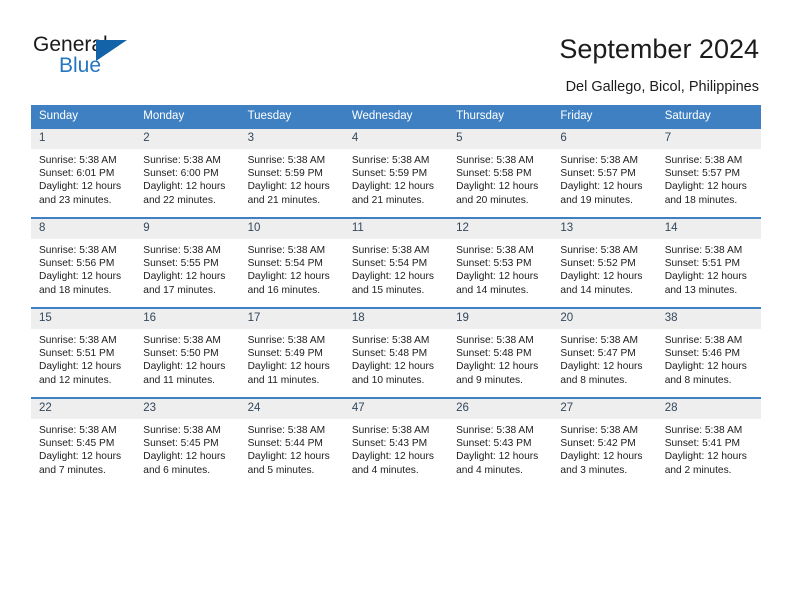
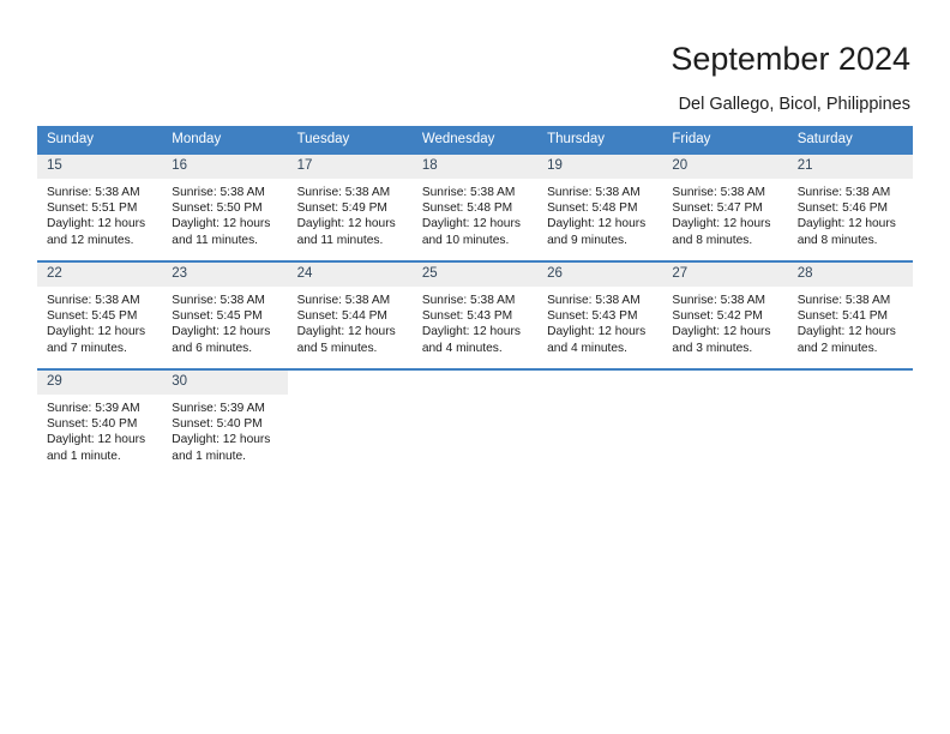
- General
- Blue
  September 2024
  Del Gallego, Bicol, Philippines
  Sunday	Monday	Tuesday	Wednesday	Thursday	Friday	Saturday
- 1 Sunrise: 5:38 AM Sunset: 6:01 PM Daylight: 12 hours and 23 minutes.	2 Sunrise: 5:38 AM Sunset: 6:00 PM Daylight: 12 hours and 22 minutes.	3 Sunrise: 5:38 AM Sunset: 5:59 PM Daylight: 12 hours and 21 minutes.	4 Sunrise: 5:38 AM Sunset: 5:59 PM Daylight: 12 hours and 21 minutes.	5 Sunrise: 5:38 AM Sunset: 5:58 PM Daylight: 12 hours and 20 minutes.	6 Sunrise: 5:38 AM Sunset: 5:57 PM Daylight: 12 hours and 19 minutes.	7 Sunrise: 5:38 AM Sunset: 5:57 PM Daylight: 12 hours and 18 minutes.
- 8 Sunrise: 5:38 AM Sunset: 5:56 PM Daylight: 12 hours and 18 minutes.	9 Sunrise: 5:38 AM Sunset: 5:55 PM Daylight: 12 hours and 17 minutes.	10 Sunrise: 5:38 AM Sunset: 5:54 PM Daylight: 12 hours and 16 minutes.	11 Sunrise: 5:38 AM Sunset: 5:54 PM Daylight: 12 hours and 15 minutes.	12 Sunrise: 5:38 AM Sunset: 5:53 PM Daylight: 12 hours and 14 minutes.	13 Sunrise: 5:38 AM Sunset: 5:52 PM Daylight: 12 hours and 14 minutes.	14 Sunrise: 5:38 AM Sunset: 5:51 PM Daylight: 12 hours and 13 minutes.
- 15 Sunrise: 5:38 AM Sunset: 5:51 PM Daylight: 12 hours and 12 minutes.	16 Sunrise: 5:38 AM Sunset: 5:50 PM Daylight: 12 hours and 11 minutes.	17 Sunrise: 5:38 AM Sunset: 5:49 PM Daylight: 12 hours and 11 minutes.	18 Sunrise: 5:38 AM Sunset: 5:48 PM Daylight: 12 hours and 10 minutes.	19 Sunrise: 5:38 AM Sunset: 5:48 PM Daylight: 12 hours and 9 minutes.	20 Sunrise: 5:38 AM Sunset: 5:47 PM Daylight: 12 hours and 8 minutes.	38 Sunrise: 5:38 AM Sunset: 5:46 PM Daylight: 12 hours and 8 minutes.
+ 15 Sunrise: 5:38 AM Sunset: 5:51 PM Daylight: 12 hours and 12 minutes.	16 Sunrise: 5:38 AM Sunset: 5:50 PM Daylight: 12 hours and 11 minutes.	17 Sunrise: 5:38 AM Sunset: 5:49 PM Daylight: 12 hours and 11 minutes.	18 Sunrise: 5:38 AM Sunset: 5:48 PM Daylight: 12 hours and 10 minutes.	19 Sunrise: 5:38 AM Sunset: 5:48 PM Daylight: 12 hours and 9 minutes.	20 Sunrise: 5:38 AM Sunset: 5:47 PM Daylight: 12 hours and 8 minutes.	21 Sunrise: 5:38 AM Sunset: 5:46 PM Daylight: 12 hours and 8 minutes.
- 22 Sunrise: 5:38 AM Sunset: 5:45 PM Daylight: 12 hours and 7 minutes.	23 Sunrise: 5:38 AM Sunset: 5:45 PM Daylight: 12 hours and 6 minutes.	24 Sunrise: 5:38 AM Sunset: 5:44 PM Daylight: 12 hours and 5 minutes.	47 Sunrise: 5:38 AM Sunset: 5:43 PM Daylight: 12 hours and 4 minutes.	26 Sunrise: 5:38 AM Sunset: 5:43 PM Daylight: 12 hours and 4 minutes.	27 Sunrise: 5:38 AM Sunset: 5:42 PM Daylight: 12 hours and 3 minutes.	28 Sunrise: 5:38 AM Sunset: 5:41 PM Daylight: 12 hours and 2 minutes.
+ 22 Sunrise: 5:38 AM Sunset: 5:45 PM Daylight: 12 hours and 7 minutes.	23 Sunrise: 5:38 AM Sunset: 5:45 PM Daylight: 12 hours and 6 minutes.	24 Sunrise: 5:38 AM Sunset: 5:44 PM Daylight: 12 hours and 5 minutes.	25 Sunrise: 5:38 AM Sunset: 5:43 PM Daylight: 12 hours and 4 minutes.	26 Sunrise: 5:38 AM Sunset: 5:43 PM Daylight: 12 hours and 4 minutes.	27 Sunrise: 5:38 AM Sunset: 5:42 PM Daylight: 12 hours and 3 minutes.	28 Sunrise: 5:38 AM Sunset: 5:41 PM Daylight: 12 hours and 2 minutes.
+ 29 Sunrise: 5:39 AM Sunset: 5:40 PM Daylight: 12 hours and 1 minute.	30 Sunrise: 5:39 AM Sunset: 5:40 PM Daylight: 12 hours and 1 minute.
